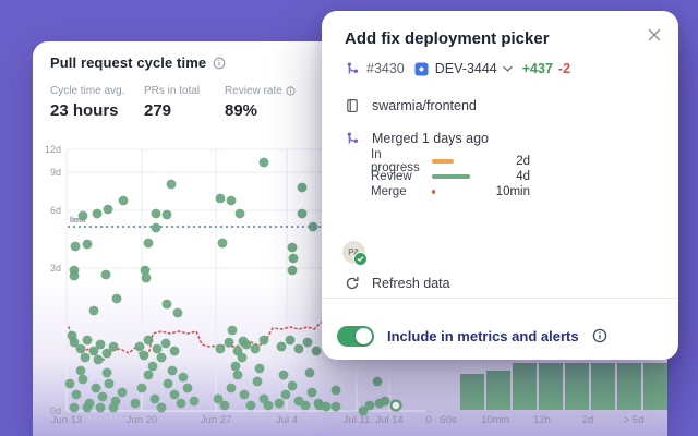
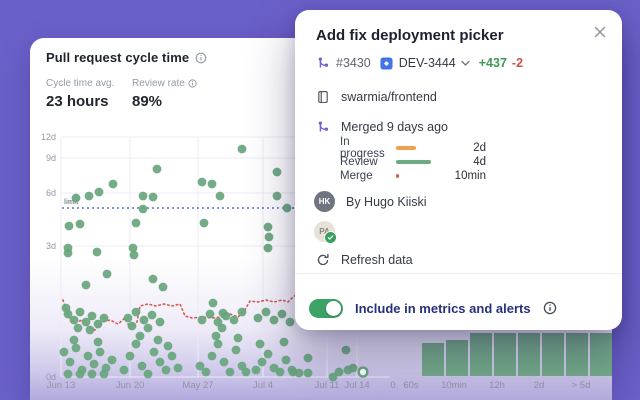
  12d
  9d
  6d
  3d
  0d
  Jun 13
  Jun 20
- Jun 27
+ May 27
  Jul 4
  Jul 11
  Jul 14
  0
  60s
  10min
  12h
  2d
  > 5d
  Pull request cycle time
  Cycle time avg.
  23 hours
- PRs in total
- 279
  Review rate
  89%
  Add fix deployment picker
  #3430
  DEV-3444
  +437
  -2
  swarmia/frontend
- Merged 1 days ago
+ Merged 9 days ago
  In progress
  2d
  Review
  4d
  Merge
  10min
+ HK
+ By Hugo Kiiski
  Refresh data
  Include in metrics and alerts
